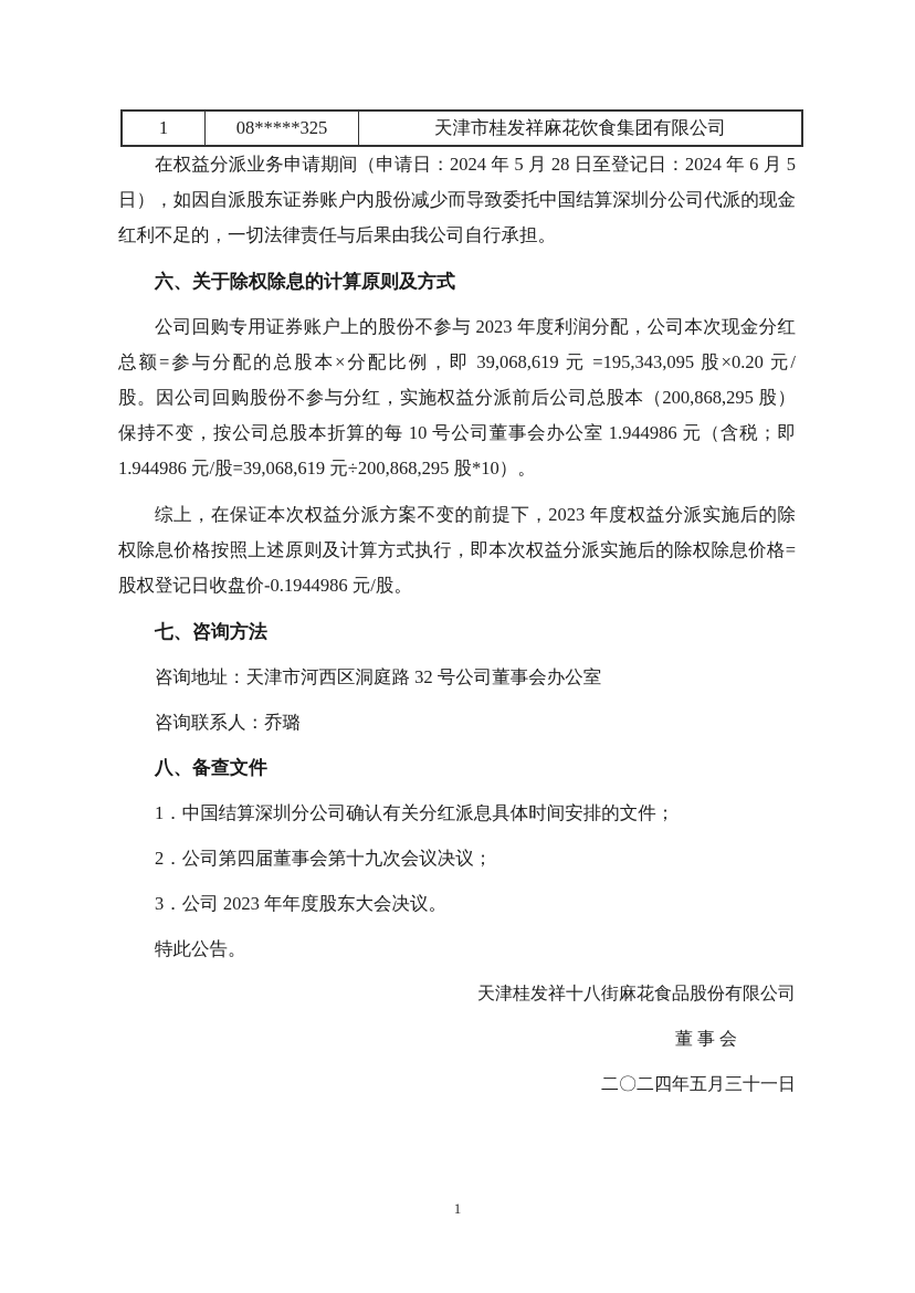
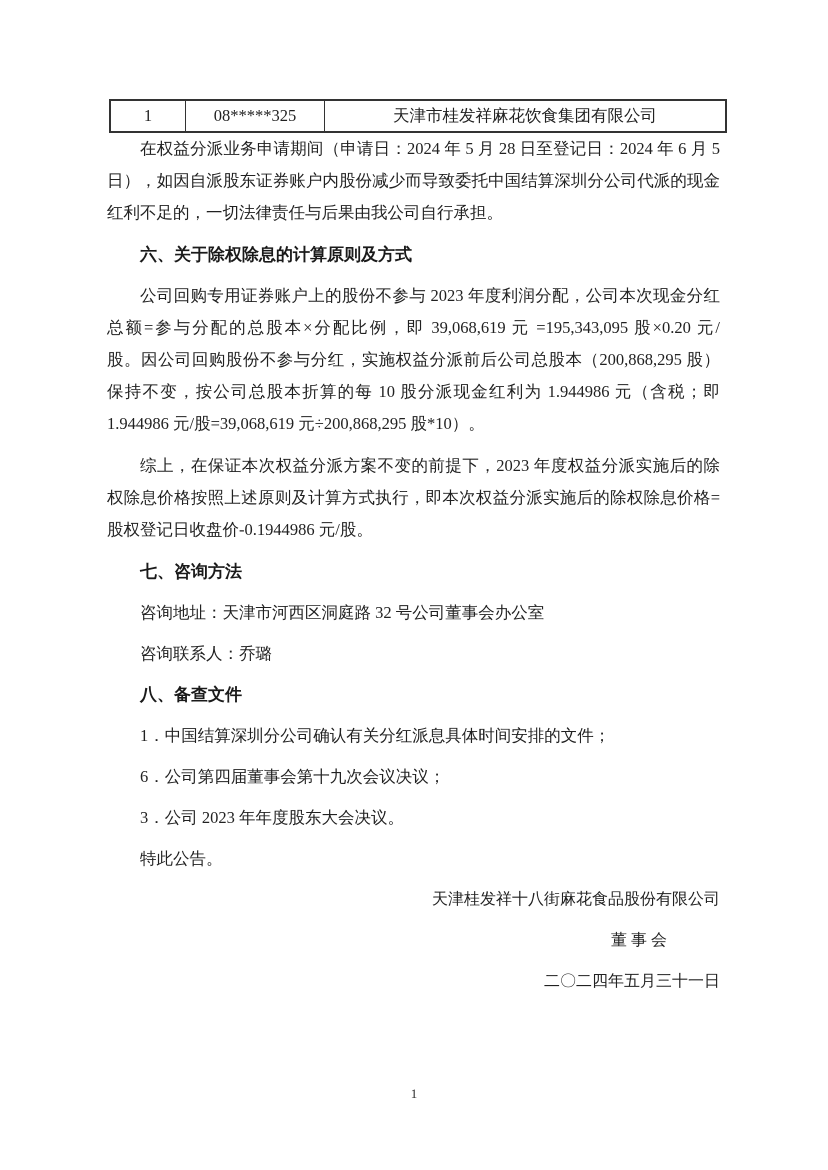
  1	08*****325	天津市桂发祥麻花饮食集团有限公司
  在权益分派业务申请期间（申请日：2024 年 5 月 28 日至登记日：2024 年 6 月 5
  日），如因自派股东证券账户内股份减少而导致委托中国结算深圳分公司代派的现金
  红利不足的，一切法律责任与后果由我公司自行承担。
  六、关于除权除息的计算原则及方式
  公司回购专用证券账户上的股份不参与 2023 年度利润分配，公司本次现金分红
  总额=参与分配的总股本×分配比例，即 39,068,619 元 =195,343,095 股×0.20 元/
  股。因公司回购股份不参与分红，实施权益分派前后公司总股本（200,868,295 股）
- 保持不变，按公司总股本折算的每 10 号公司董事会办公室 1.944986 元（含税；即
+ 保持不变，按公司总股本折算的每 10 股分派现金红利为 1.944986 元（含税；即
  1.944986 元/股=39,068,619 元÷200,868,295 股*10）。
  综上，在保证本次权益分派方案不变的前提下，2023 年度权益分派实施后的除
  权除息价格按照上述原则及计算方式执行，即本次权益分派实施后的除权除息价格=
  股权登记日收盘价-0.1944986 元/股。
  七、咨询方法
  咨询地址：天津市河西区洞庭路 32 号公司董事会办公室
  咨询联系人：乔璐
  八、备查文件
  1．中国结算深圳分公司确认有关分红派息具体时间安排的文件；
- 2．公司第四届董事会第十九次会议决议；
+ 6．公司第四届董事会第十九次会议决议；
  3．公司 2023 年年度股东大会决议。
  特此公告。
  天津桂发祥十八街麻花食品股份有限公司
  董 事 会
  二〇二四年五月三十一日
  1
